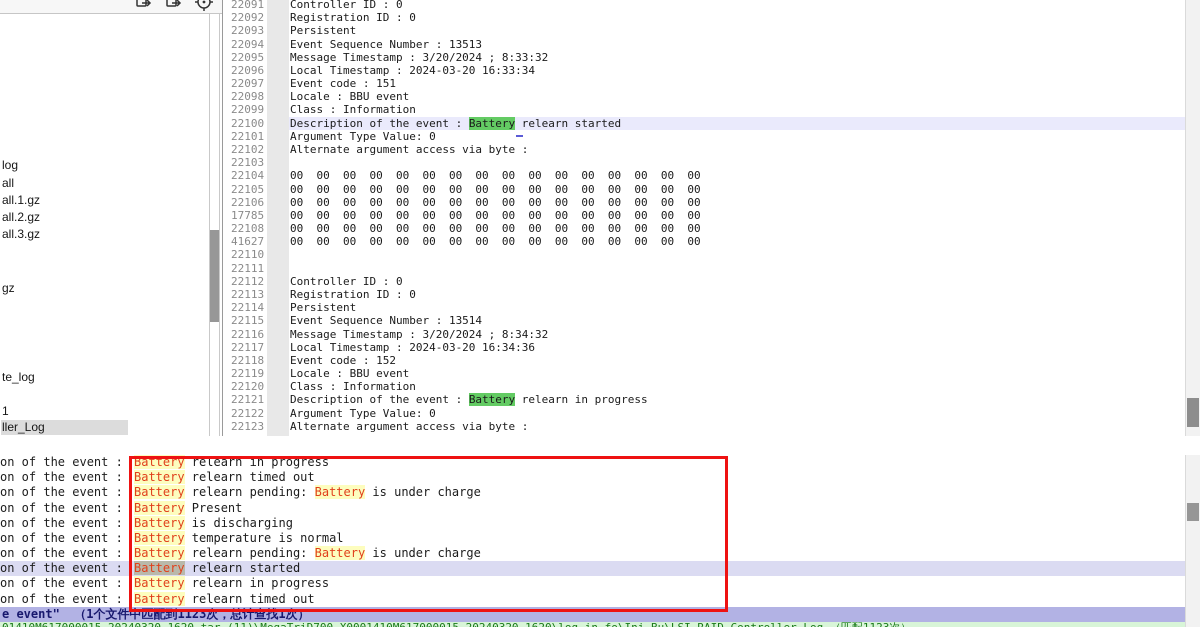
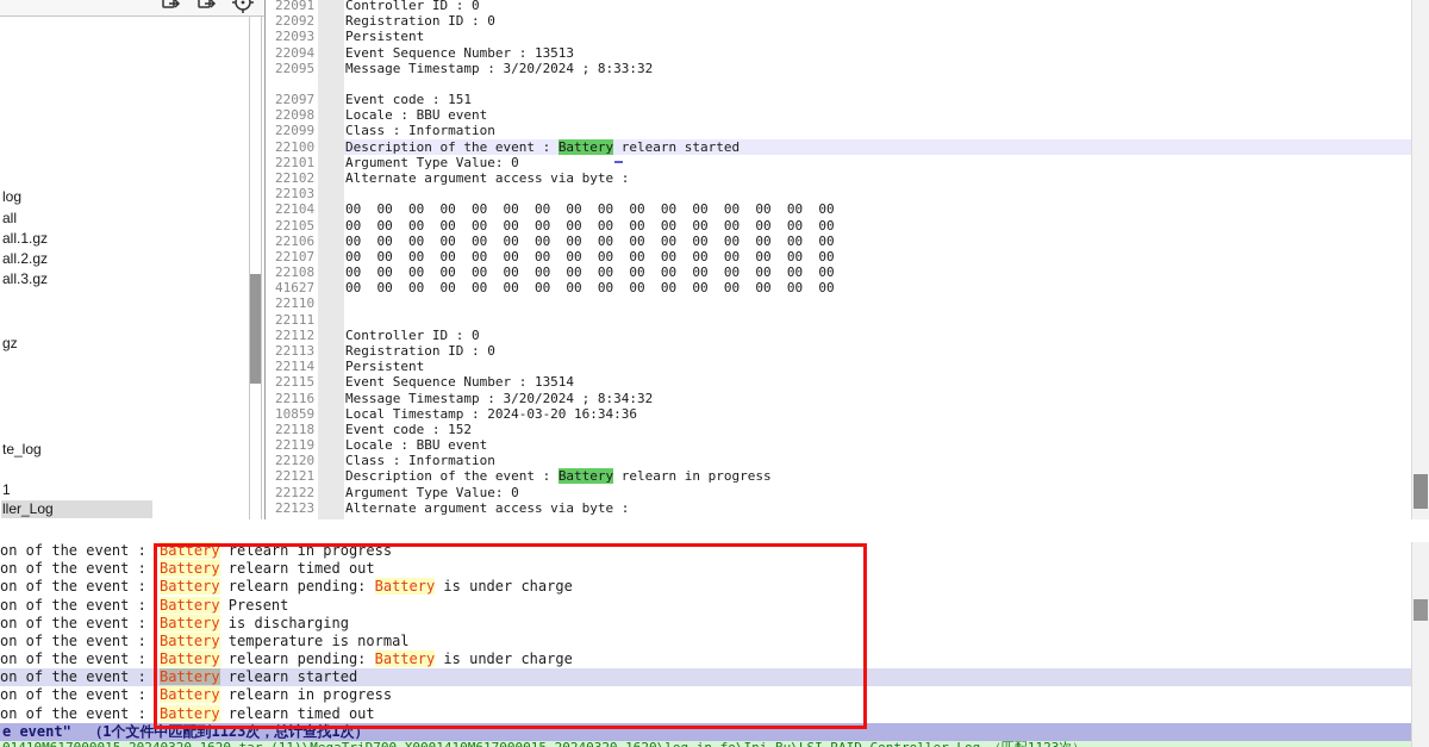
  22091
  Controller ID : 0
  22092
  Registration ID : 0
  22093
  Persistent
  22094
  Event Sequence Number : 13513
  22095
  Message Timestamp : 3/20/2024 ; 8:33:32
- 22096
- Local Timestamp : 2024-03-20 16:33:34
  22097
  Event code : 151
  22098
  Locale : BBU event
  22099
  Class : Information
  22100
  Description of the event : Battery relearn started
  22101
  Argument Type Value: 0
  22102
  Alternate argument access via byte :
  22103
  22104
  00 00 00 00 00 00 00 00 00 00 00 00 00 00 00 00
  22105
  00 00 00 00 00 00 00 00 00 00 00 00 00 00 00 00
  22106
  00 00 00 00 00 00 00 00 00 00 00 00 00 00 00 00
- 17785
+ 22107
  00 00 00 00 00 00 00 00 00 00 00 00 00 00 00 00
  22108
  00 00 00 00 00 00 00 00 00 00 00 00 00 00 00 00
  41627
  00 00 00 00 00 00 00 00 00 00 00 00 00 00 00 00
  22110
  22111
  22112
  Controller ID : 0
  22113
  Registration ID : 0
  22114
  Persistent
  22115
  Event Sequence Number : 13514
  22116
  Message Timestamp : 3/20/2024 ; 8:34:32
- 22117
+ 10859
  Local Timestamp : 2024-03-20 16:34:36
  22118
  Event code : 152
  22119
  Locale : BBU event
  22120
  Class : Information
  22121
  Description of the event : Battery relearn in progress
  22122
  Argument Type Value: 0
  22123
  Alternate argument access via byte :
  log
  all
  all.1.gz
  all.2.gz
  all.3.gz
  gz
  te_log
  1
  ller_Log
  on of the event :
  Battery relearn in progress
  on of the event :
  Battery relearn timed out
  on of the event :
  Battery relearn pending: Battery is under charge
  on of the event :
  Battery Present
  on of the event :
  Battery is discharging
  on of the event :
  Battery temperature is normal
  on of the event :
  Battery relearn pending: Battery is under charge
  on of the event :
  Battery relearn started
  on of the event :
  Battery relearn in progress
  on of the event :
  Battery relearn timed out
  e event" （1个文件中匹配到1123次，总计查找1次）
